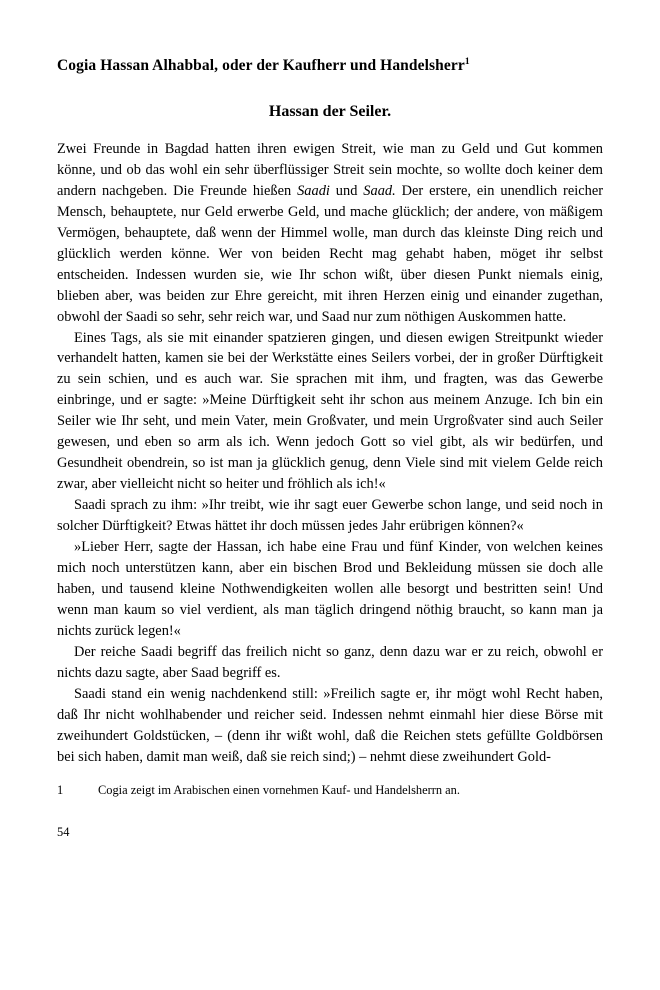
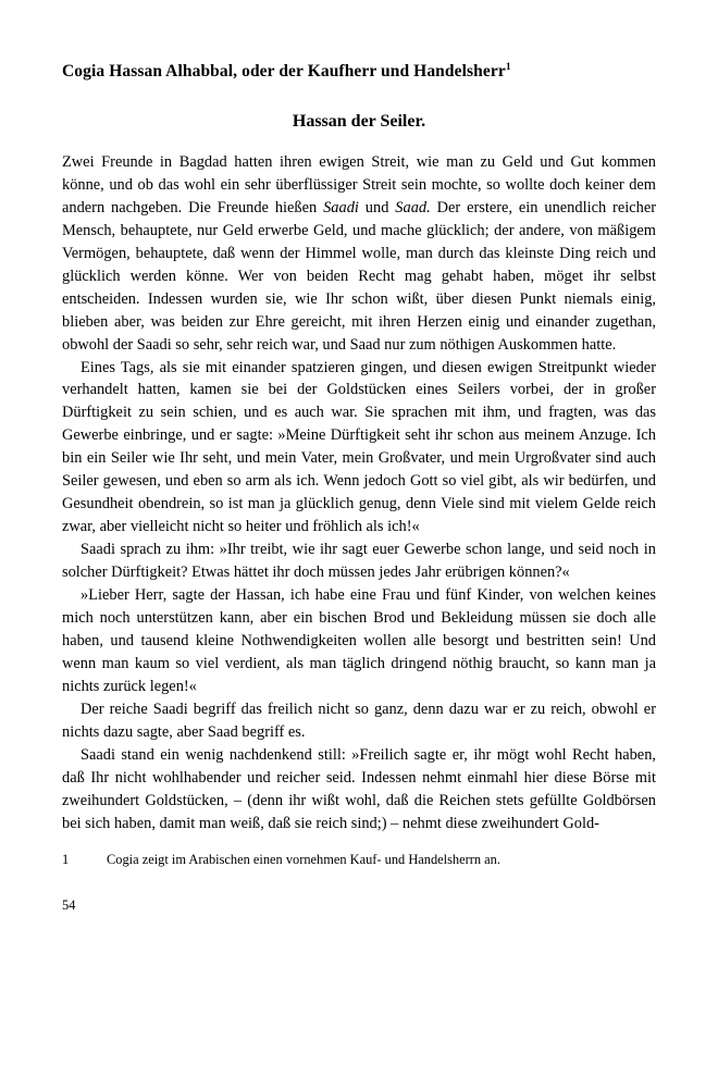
  Cogia Hassan Alhabbal, oder der Kaufherr und Handelsherr1
  Hassan der Seiler.
  Zwei Freunde in Bagdad hatten ihren ewigen Streit, wie man zu Geld und Gut kommen könne, und ob das wohl ein sehr überflüssiger Streit sein mochte, so wollte doch keiner dem andern nachgeben. Die Freunde hießen Saadi und Saad. Der erstere, ein unendlich reicher Mensch, behauptete, nur Geld erwerbe Geld, und mache glücklich; der andere, von mäßigem Vermögen, behauptete, daß wenn der Himmel wolle, man durch das kleinste Ding reich und glücklich werden könne. Wer von beiden Recht mag gehabt haben, möget ihr selbst entscheiden. Indessen wurden sie, wie Ihr schon wißt, über diesen Punkt niemals einig, blieben aber, was beiden zur Ehre gereicht, mit ihren Herzen einig und einander zugethan, obwohl der Saadi so sehr, sehr reich war, und Saad nur zum nöthigen Auskommen hatte.
- Eines Tags, als sie mit einander spatzieren gingen, und diesen ewigen Streitpunkt wieder verhandelt hatten, kamen sie bei der Werkstätte eines Seilers vorbei, der in großer Dürftigkeit zu sein schien, und es auch war. Sie sprachen mit ihm, und fragten, was das Gewerbe einbringe, und er sagte: »Meine Dürftigkeit seht ihr schon aus meinem Anzuge. Ich bin ein Seiler wie Ihr seht, und mein Vater, mein Großvater, und mein Urgroßvater sind auch Seiler gewesen, und eben so arm als ich. Wenn jedoch Gott so viel gibt, als wir bedürfen, und Gesundheit obendrein, so ist man ja glücklich genug, denn Viele sind mit vielem Gelde reich zwar, aber vielleicht nicht so heiter und fröhlich als ich!«
+ Eines Tags, als sie mit einander spatzieren gingen, und diesen ewigen Streitpunkt wieder verhandelt hatten, kamen sie bei der Goldstücken eines Seilers vorbei, der in großer Dürftigkeit zu sein schien, und es auch war. Sie sprachen mit ihm, und fragten, was das Gewerbe einbringe, und er sagte: »Meine Dürftigkeit seht ihr schon aus meinem Anzuge. Ich bin ein Seiler wie Ihr seht, und mein Vater, mein Großvater, und mein Urgroßvater sind auch Seiler gewesen, und eben so arm als ich. Wenn jedoch Gott so viel gibt, als wir bedürfen, und Gesundheit obendrein, so ist man ja glücklich genug, denn Viele sind mit vielem Gelde reich zwar, aber vielleicht nicht so heiter und fröhlich als ich!«
  Saadi sprach zu ihm: »Ihr treibt, wie ihr sagt euer Gewerbe schon lange, und seid noch in solcher Dürftigkeit? Etwas hättet ihr doch müssen jedes Jahr erübrigen können?«
  »Lieber Herr, sagte der Hassan, ich habe eine Frau und fünf Kinder, von welchen keines mich noch unterstützen kann, aber ein bischen Brod und Bekleidung müssen sie doch alle haben, und tausend kleine Nothwendigkeiten wollen alle besorgt und bestritten sein! Und wenn man kaum so viel verdient, als man täglich dringend nöthig braucht, so kann man ja nichts zurück legen!«
  Der reiche Saadi begriff das freilich nicht so ganz, denn dazu war er zu reich, obwohl er nichts dazu sagte, aber Saad begriff es.
  Saadi stand ein wenig nachdenkend still: »Freilich sagte er, ihr mögt wohl Recht haben, daß Ihr nicht wohlhabender und reicher seid. Indessen nehmt einmahl hier diese Börse mit zweihundert Goldstücken, – (denn ihr wißt wohl, daß die Reichen stets gefüllte Goldbörsen bei sich haben, damit man weiß, daß sie reich sind;) – nehmt diese zweihundert Gold-
  1
  Cogia zeigt im Arabischen einen vornehmen Kauf- und Handelsherrn an.
  54
